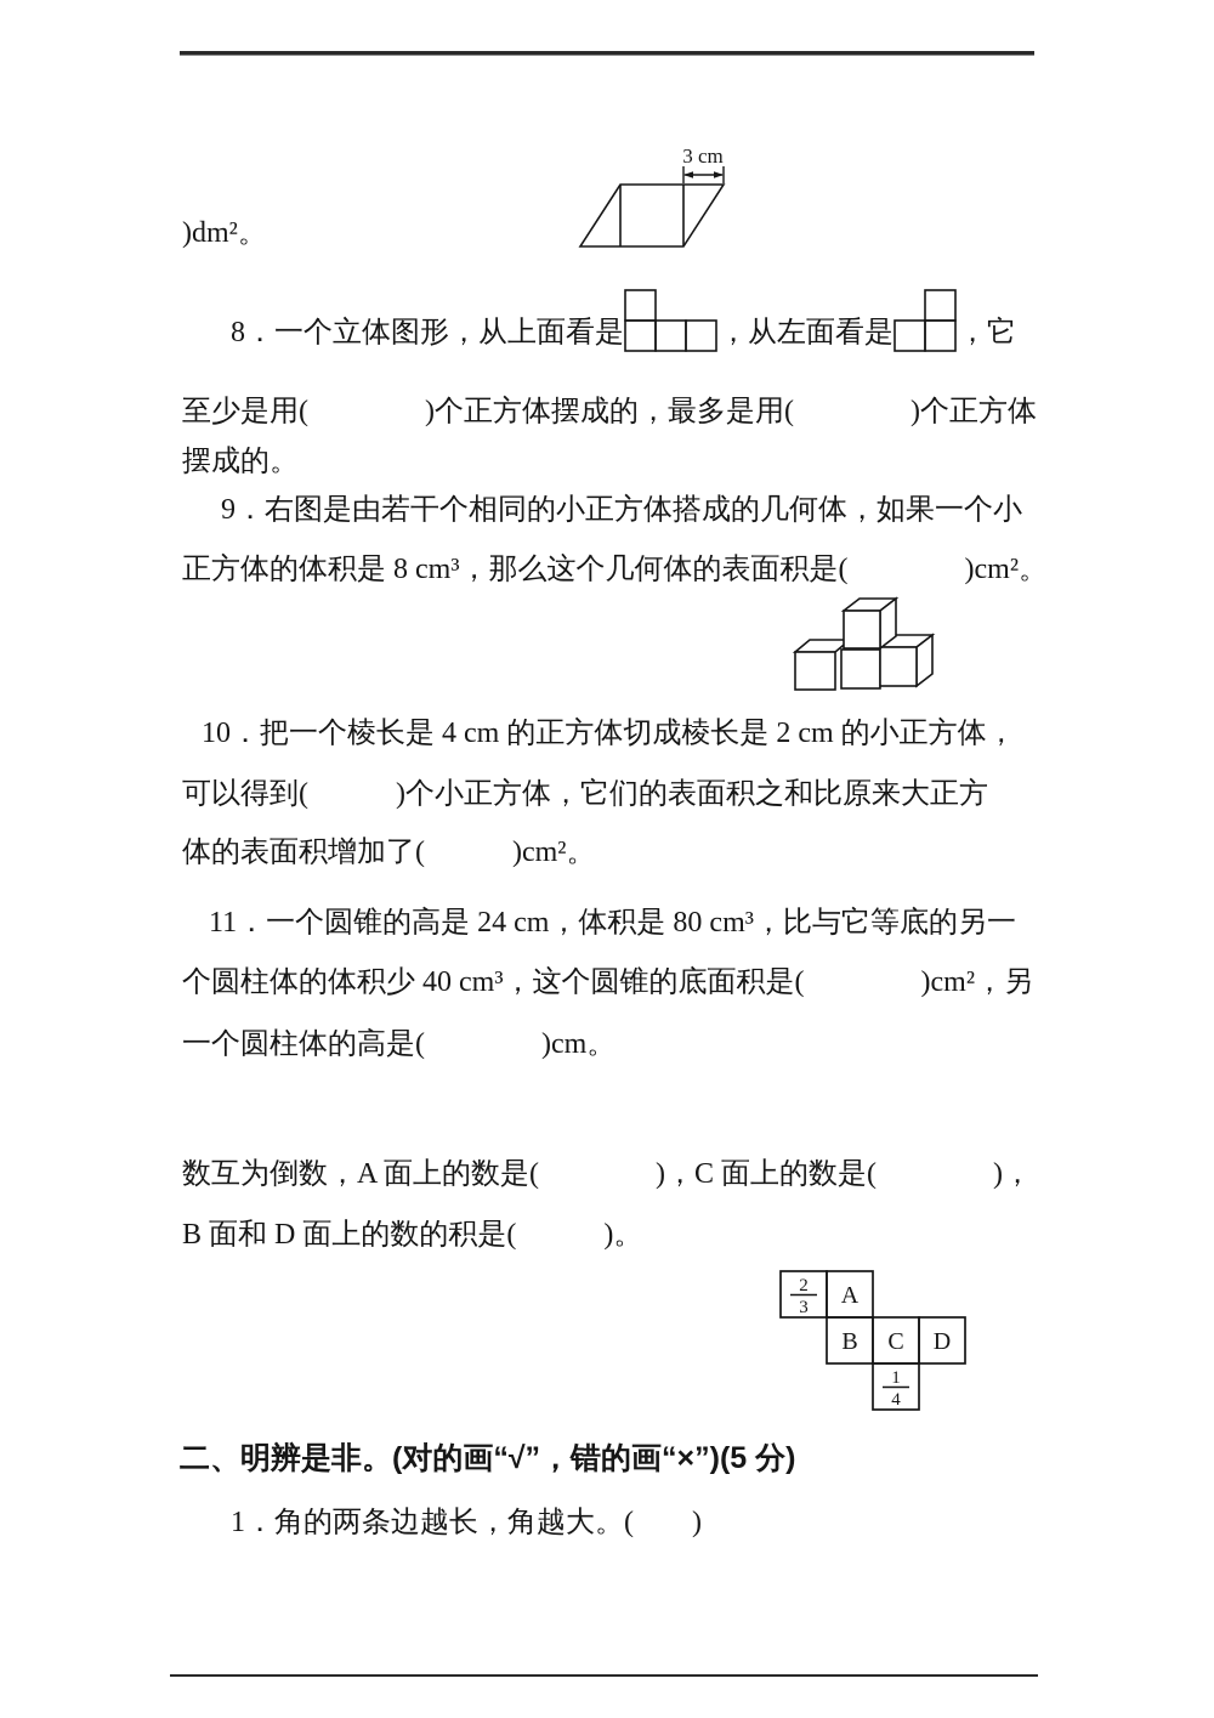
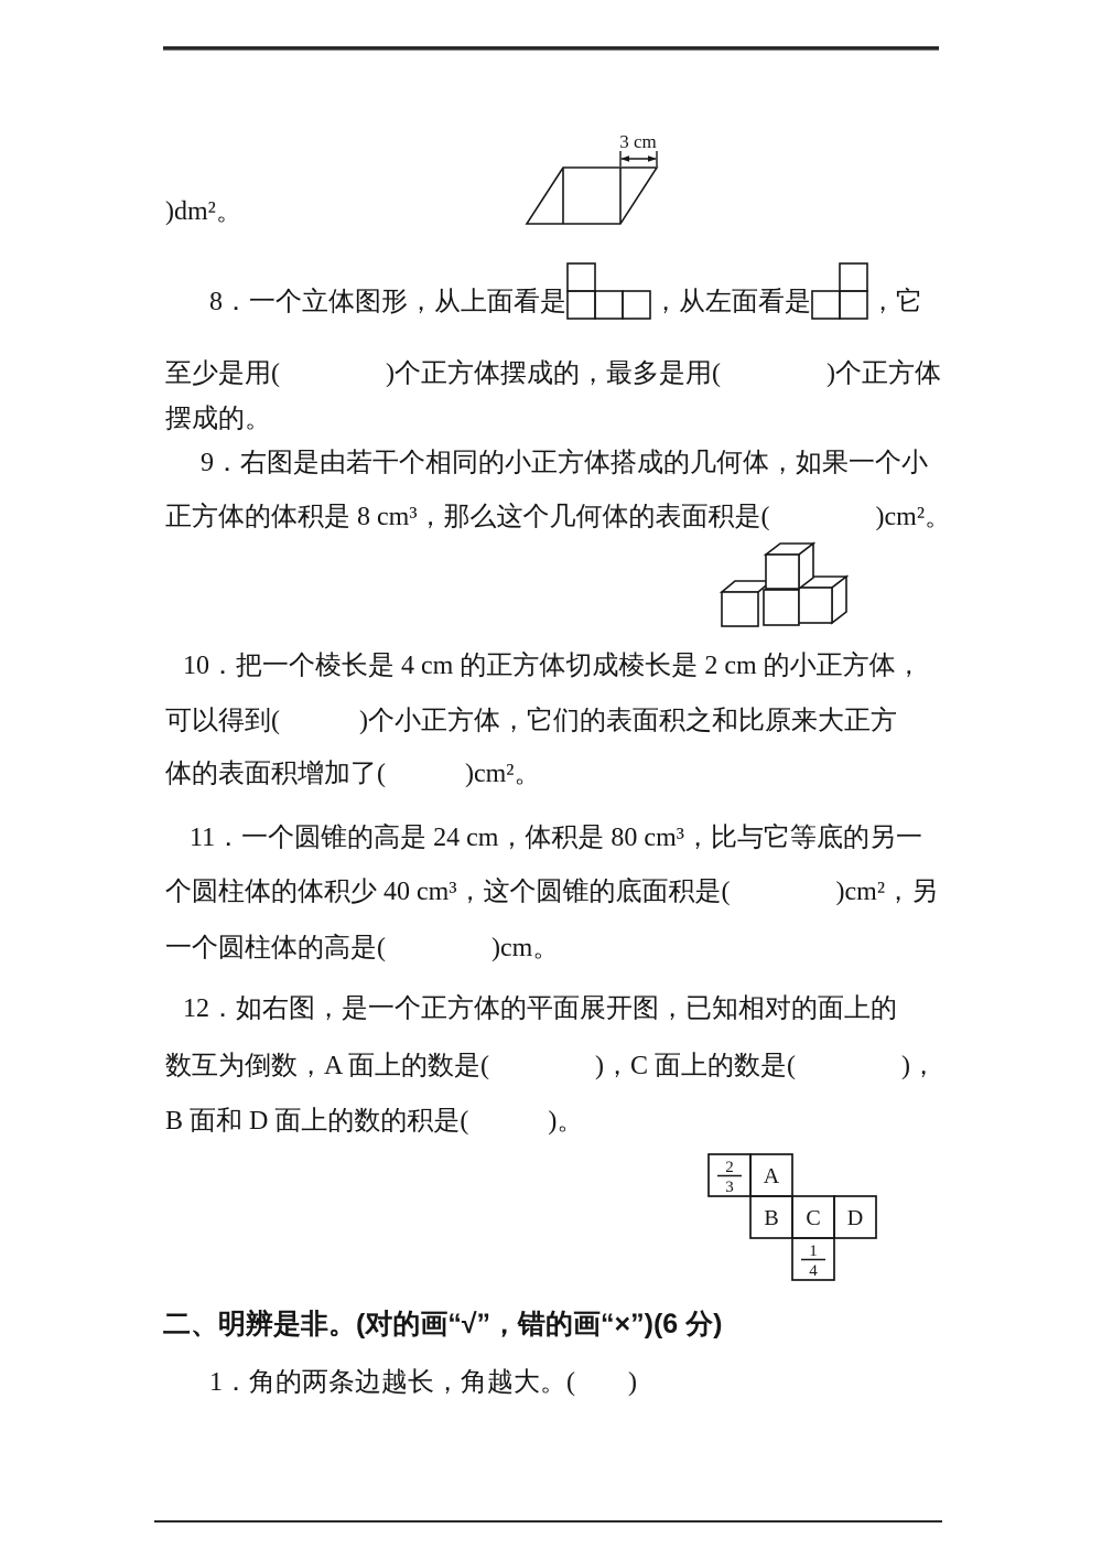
  3 cm
  )dm²。
  8．一个立体图形，从上面看是
  ，从左面看是
  ，它
  至少是用( )个正方体摆成的，最多是用( )个正方体
  摆成的。
  9．右图是由若干个相同的小正方体搭成的几何体，如果一个小
  正方体的体积是 8 cm³，那么这个几何体的表面积是( )cm²。
  10．把一个棱长是 4 cm 的正方体切成棱长是 2 cm 的小正方体，
  可以得到( )个小正方体，它们的表面积之和比原来大正方
  体的表面积增加了( )cm²。
  11．一个圆锥的高是 24 cm，体积是 80 cm³，比与它等底的另一
  个圆柱体的体积少 40 cm³，这个圆锥的底面积是( )cm²，另
  一个圆柱体的高是( )cm。
+ 12．如右图，是一个正方体的平面展开图，已知相对的面上的
  数互为倒数，A 面上的数是( )，C 面上的数是( )，
  B 面和 D 面上的数的积是( )。
  2
  3
  1
  4
  A
  B
  C
  D
- 二、明辨是非。(对的画“√”，错的画“×”)(5 分)
+ 二、明辨是非。(对的画“√”，错的画“×”)(6 分)
  1．角的两条边越长，角越大。( )
